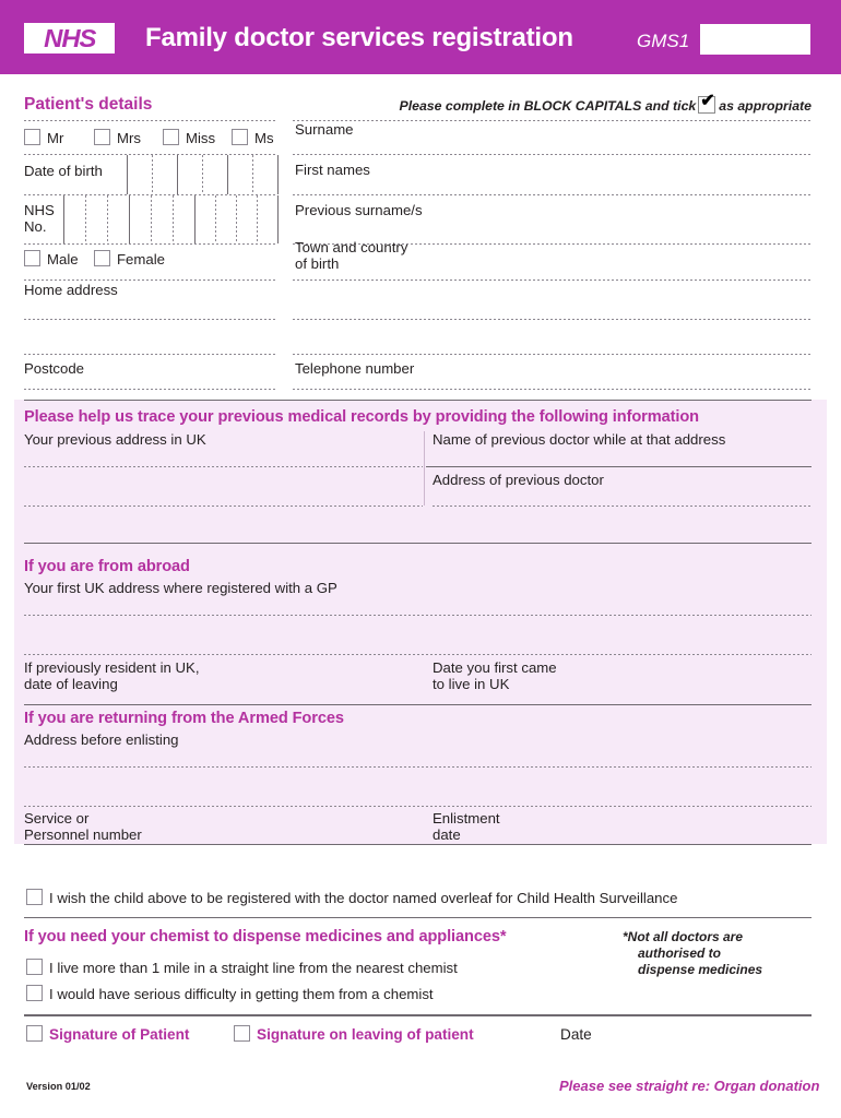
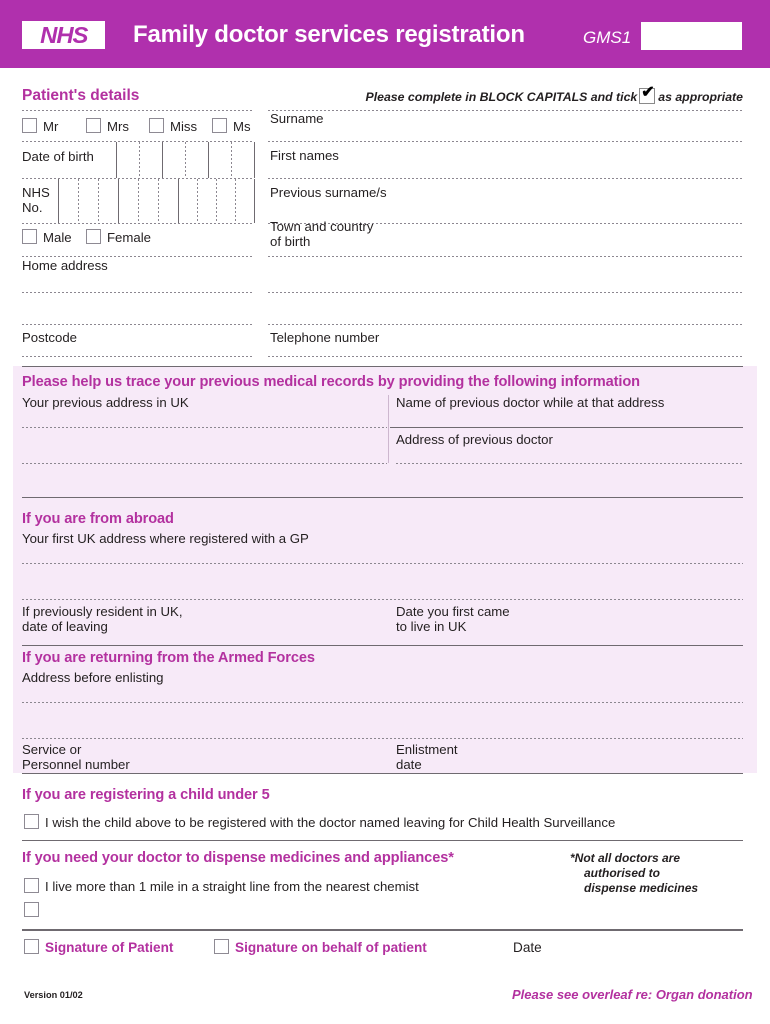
  NHS
  Family doctor services registration
  GMS1
  Patient's details
  Please complete in BLOCK CAPITALS and tick
  ✔
  as appropriate
  Mr
  Mrs
  Miss
  Ms
  Date of birth
  NHS
  No.
  Male
  Female
  Home address
  Postcode
  Surname
  First names
  Previous surname/s
  Town and country
  of birth
  Telephone number
  Please help us trace your previous medical records by providing the following information
  Your previous address in UK
  Name of previous doctor while at that address
  Address of previous doctor
  If you are from abroad
  Your first UK address where registered with a GP
  If previously resident in UK,
  date of leaving
  Date you first came
  to live in UK
  If you are returning from the Armed Forces
  Address before enlisting
  Service or
  Personnel number
  Enlistment
  date
+ If you are registering a child under 5
- I wish the child above to be registered with the doctor named overleaf for Child Health Surveillance
+ I wish the child above to be registered with the doctor named leaving for Child Health Surveillance
- If you need your chemist to dispense medicines and appliances*
+ If you need your doctor to dispense medicines and appliances*
  *Not all doctors are
  authorised to
  dispense medicines
  I live more than 1 mile in a straight line from the nearest chemist
- I would have serious difficulty in getting them from a chemist
  Signature of Patient
- Signature on leaving of patient
+ Signature on behalf of patient
  Date
  Version 01/02
- Please see straight re: Organ donation
+ Please see overleaf re: Organ donation
